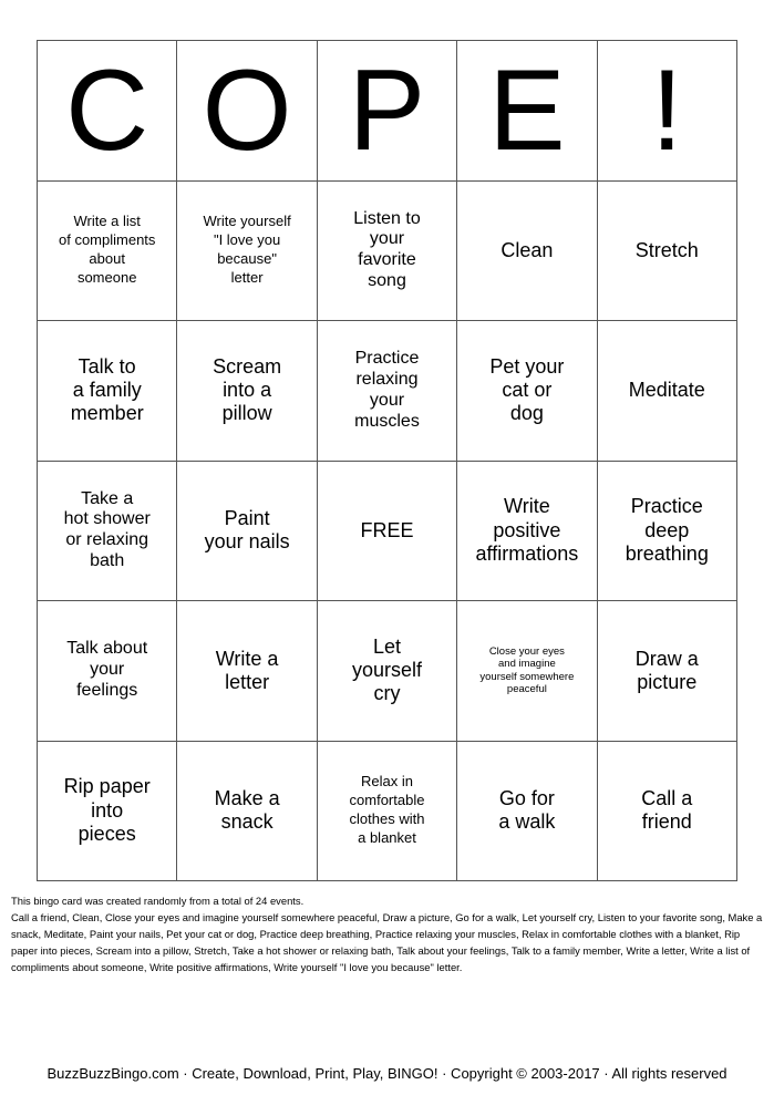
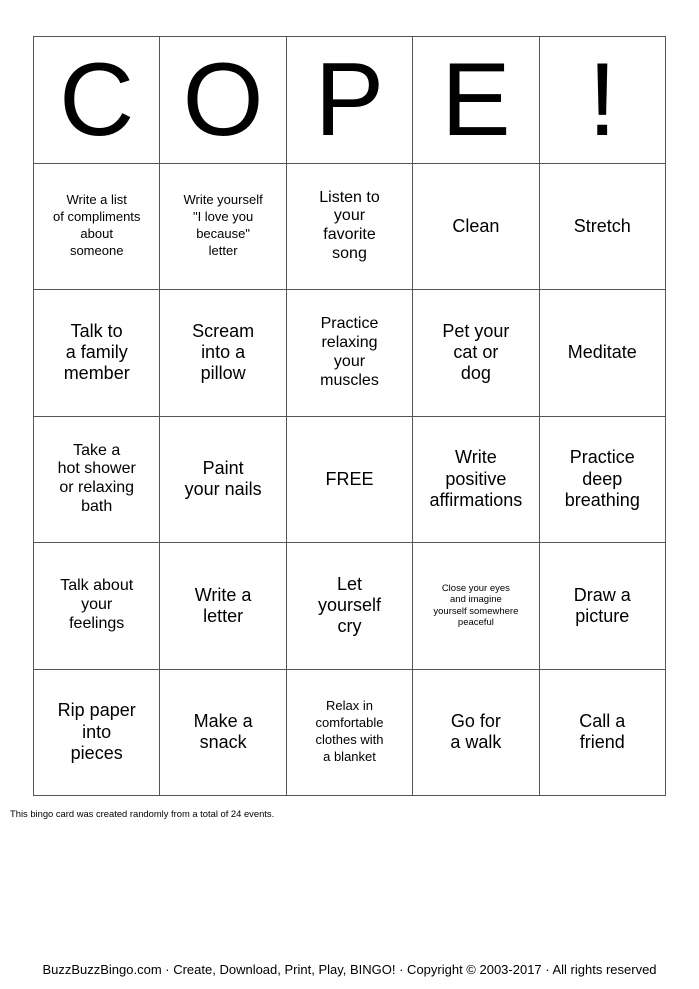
  C
  O
  P
  E
  !
  Write a list
  of compliments
  about
  someone
  Write yourself
  "I love you
  because"
  letter
  Listen to
  your
  favorite
  song
  Clean
  Stretch
  Talk to
  a family
  member
  Scream
  into a
  pillow
  Practice
  relaxing
  your
  muscles
  Pet your
  cat or
  dog
  Meditate
  Take a
  hot shower
  or relaxing
  bath
  Paint
  your nails
  FREE
  Write
  positive
  affirmations
  Practice
  deep
  breathing
  Talk about
  your
  feelings
  Write a
  letter
  Let
  yourself
  cry
  Close your eyes
  and imagine
  yourself somewhere
  peaceful
  Draw a
  picture
  Rip paper
  into
  pieces
  Make a
  snack
  Relax in
  comfortable
  clothes with
  a blanket
  Go for
  a walk
  Call a
  friend
  This bingo card was created randomly from a total of 24 events.
- Call a friend, Clean, Close your eyes and imagine yourself somewhere peaceful, Draw a picture, Go for a walk, Let yourself cry, Listen to your favorite song, Make a snack, Meditate, Paint your nails, Pet your cat or dog, Practice deep breathing, Practice relaxing your muscles, Relax in comfortable clothes with a blanket, Rip paper into pieces, Scream into a pillow, Stretch, Take a hot shower or relaxing bath, Talk about your feelings, Talk to a family member, Write a letter, Write a list of compliments about someone, Write positive affirmations, Write yourself "I love you because" letter.
  BuzzBuzzBingo.com · Create, Download, Print, Play, BINGO! · Copyright © 2003-2017 · All rights reserved
